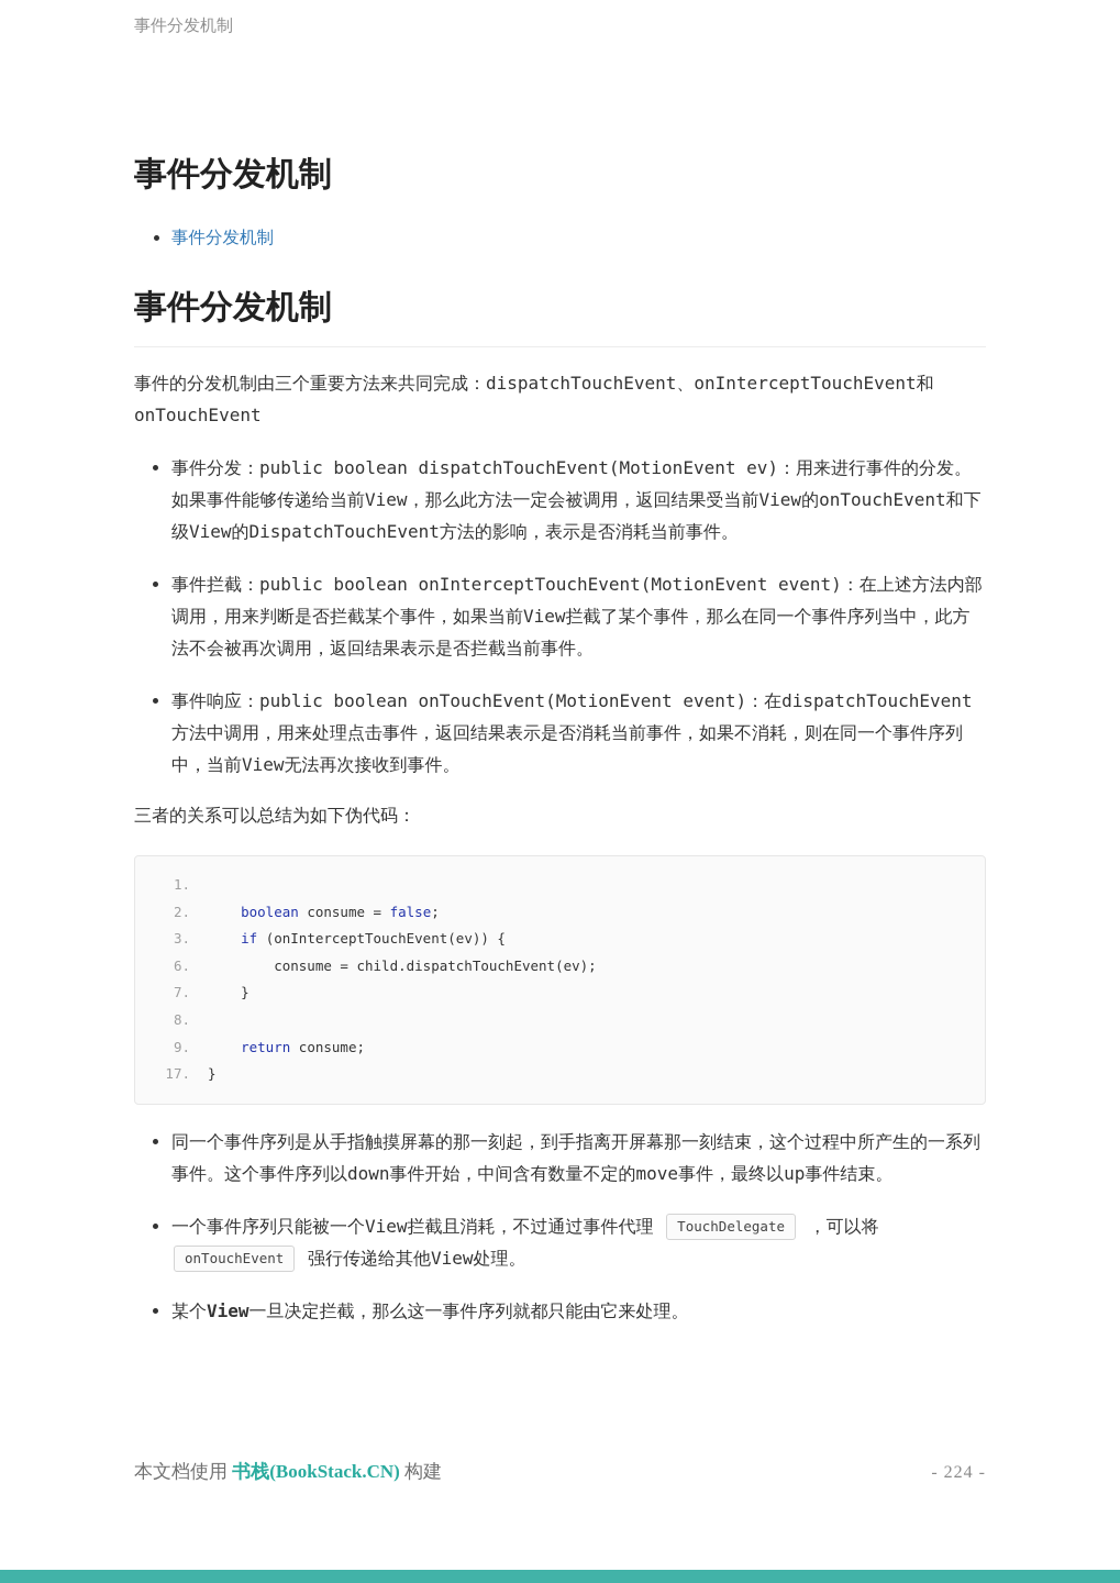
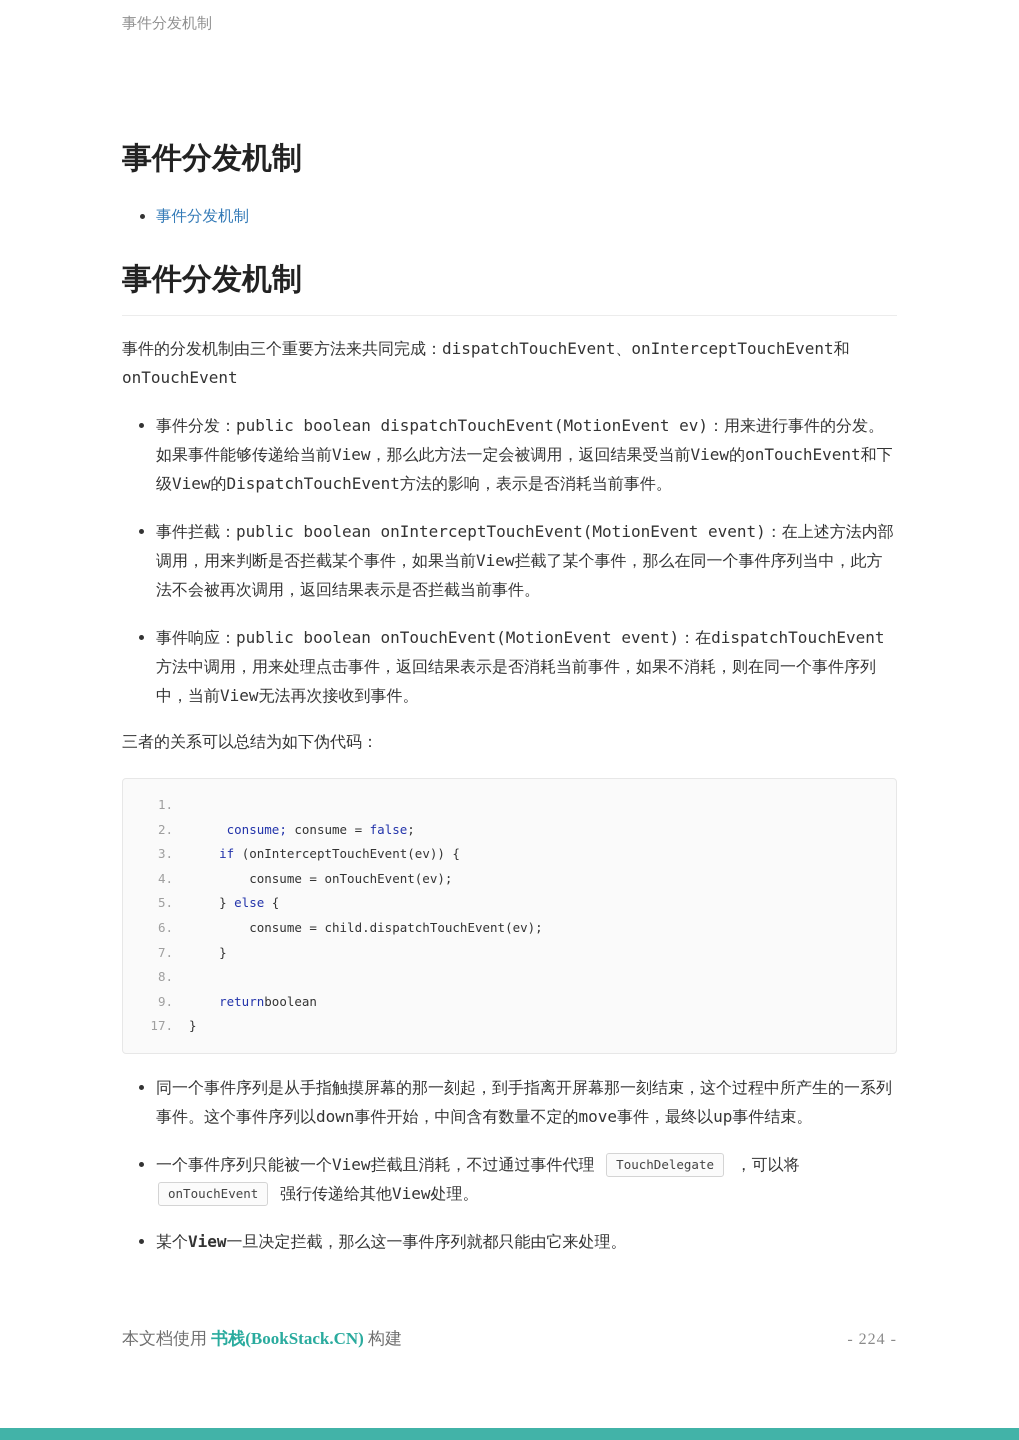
  事件分发机制
  事件分发机制
  事件分发机制
  事件分发机制
  事件的分发机制由三个重要方法来共同完成：dispatchTouchEvent、onInterceptTouchEvent和onTouchEvent
  事件分发：public boolean dispatchTouchEvent(MotionEvent ev)：用来进行事件的分发。如果事件能够传递给当前View，那么此方法一定会被调用，返回结果受当前View的onTouchEvent和下级View的DispatchTouchEvent方法的影响，表示是否消耗当前事件。
  事件拦截：public boolean onInterceptTouchEvent(MotionEvent event)：在上述方法内部调用，用来判断是否拦截某个事件，如果当前View拦截了某个事件，那么在同一个事件序列当中，此方法不会被再次调用，返回结果表示是否拦截当前事件。
  事件响应：public boolean onTouchEvent(MotionEvent event)：在dispatchTouchEvent方法中调用，用来处理点击事件，返回结果表示是否消耗当前事件，如果不消耗，则在同一个事件序列中，当前View无法再次接收到事件。
  三者的关系可以总结为如下伪代码：
  1.
  2.
- boolean consume = false;
+ consume; consume = false;
  3.
  if (onInterceptTouchEvent(ev)) {
+ 4.
+ consume = onTouchEvent(ev);
+ 5.
+ } else {
  6.
  consume = child.dispatchTouchEvent(ev);
  7.
  }
  8.
  9.
- return consume;
+ returnboolean
  17.
  }
  同一个事件序列是从手指触摸屏幕的那一刻起，到手指离开屏幕那一刻结束，这个过程中所产生的一系列事件。这个事件序列以down事件开始，中间含有数量不定的move事件，最终以up事件结束。
  一个事件序列只能被一个View拦截且消耗，不过通过事件代理 TouchDelegate ，可以将 onTouchEvent 强行传递给其他View处理。
  某个View一旦决定拦截，那么这一事件序列就都只能由它来处理。
  本文档使用 书栈(BookStack.CN) 构建
  - 224 -
